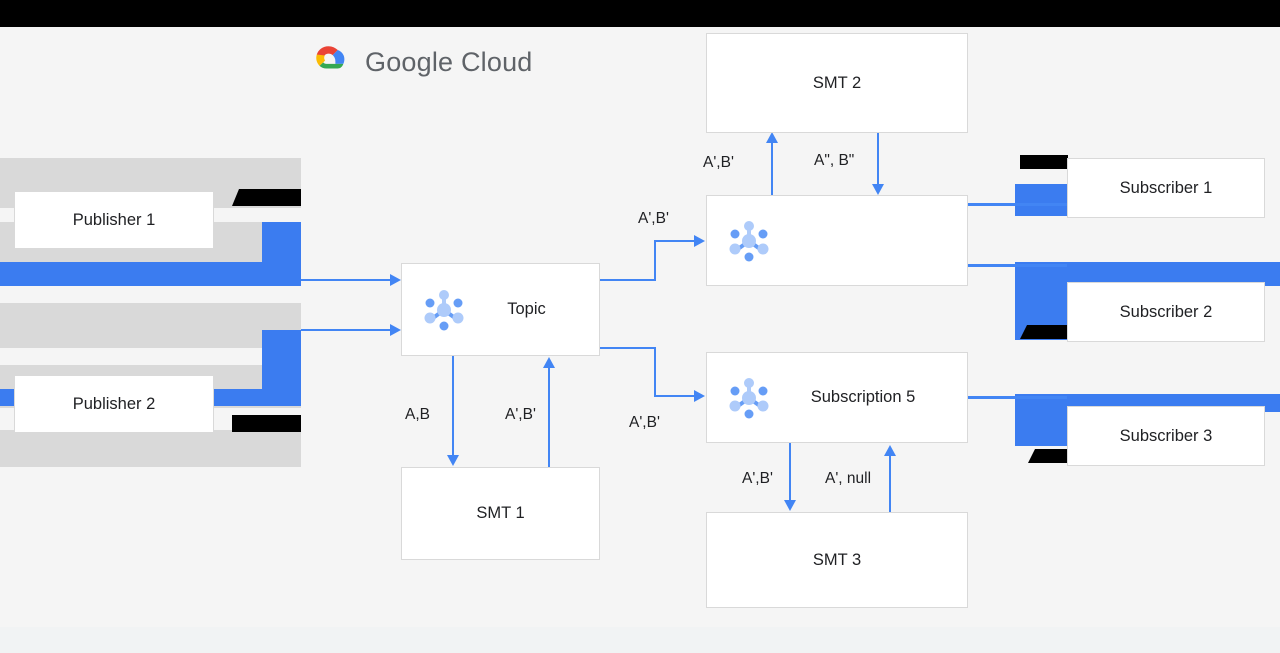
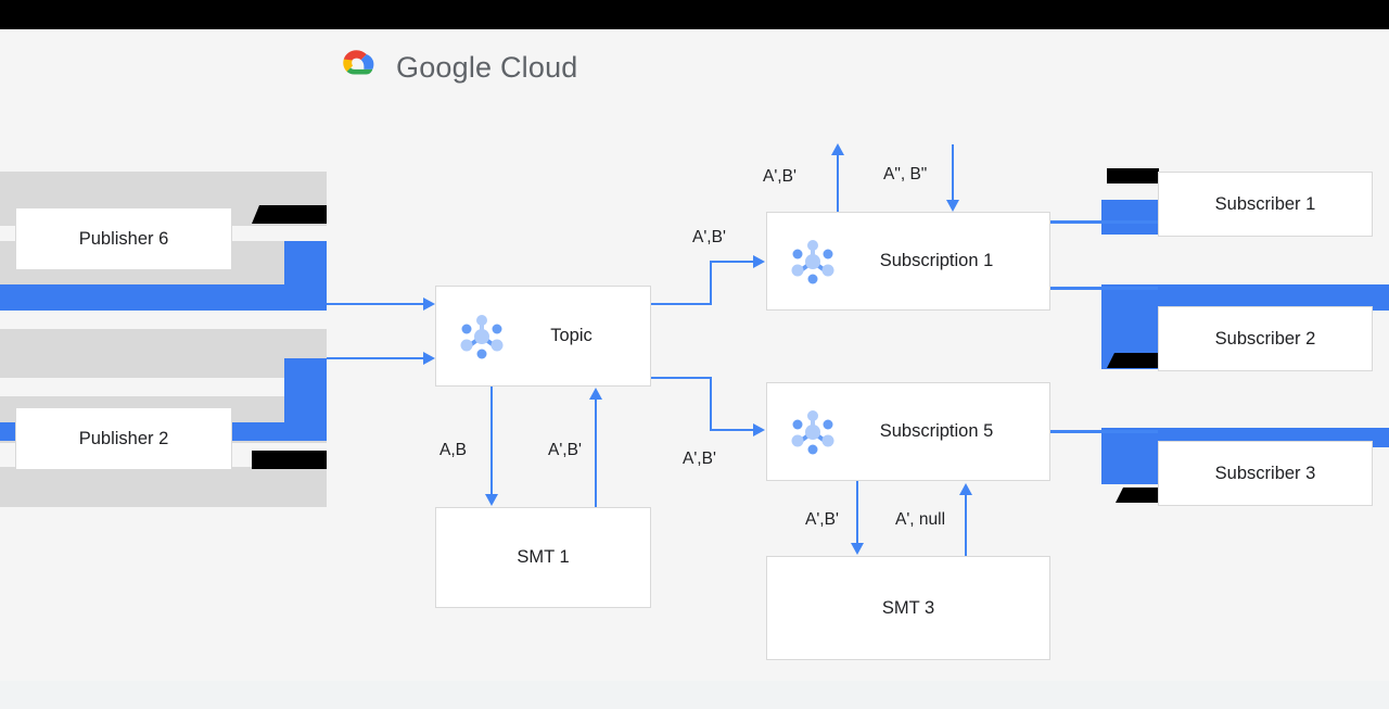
  Google Cloud
- Publisher 1
+ Publisher 6
  Publisher 2
  Topic
  SMT 1
- SMT 2
  SMT 3
+ Subscription 1
  Subscription 5
  Subscriber 1
  Subscriber 2
  Subscriber 3
  A,B
  A',B'
  A',B'
  A',B'
  A',B'
  A", B"
  A',B'
  A', null
